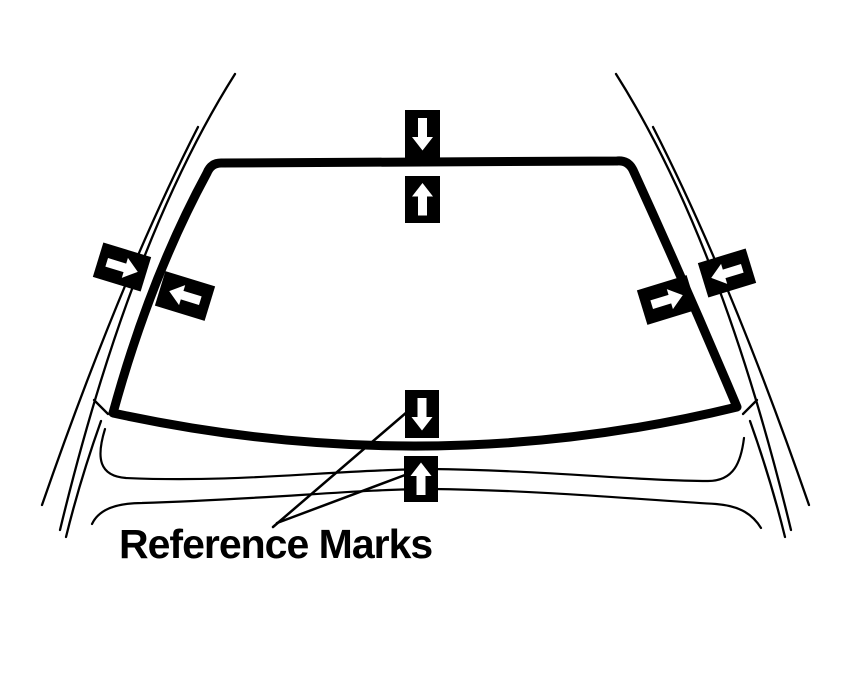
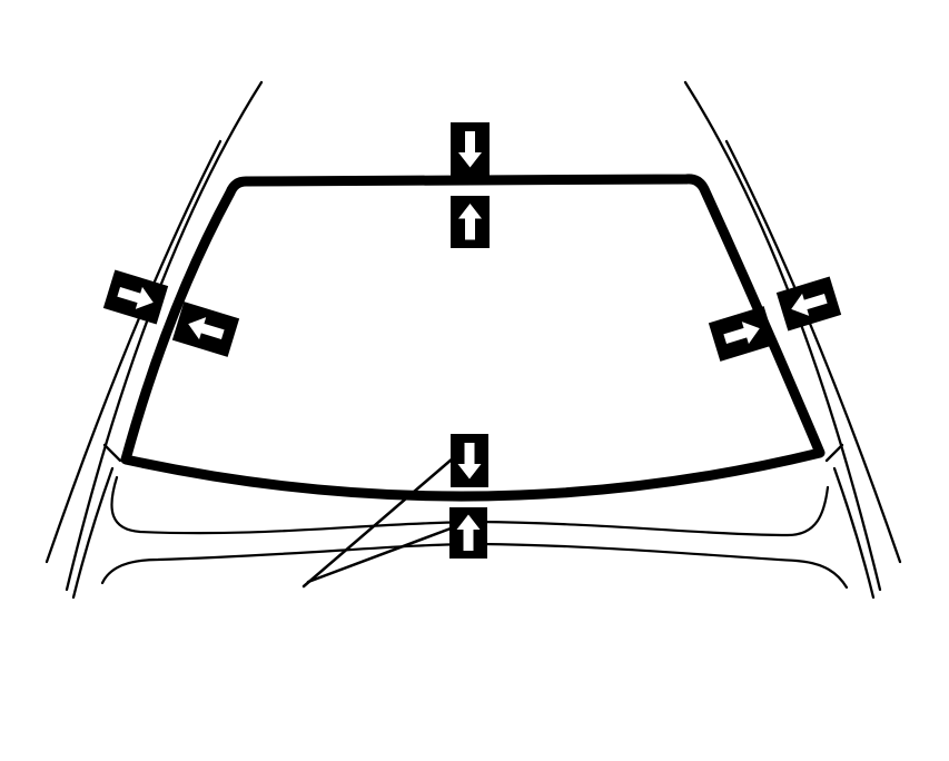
- Reference Marks
